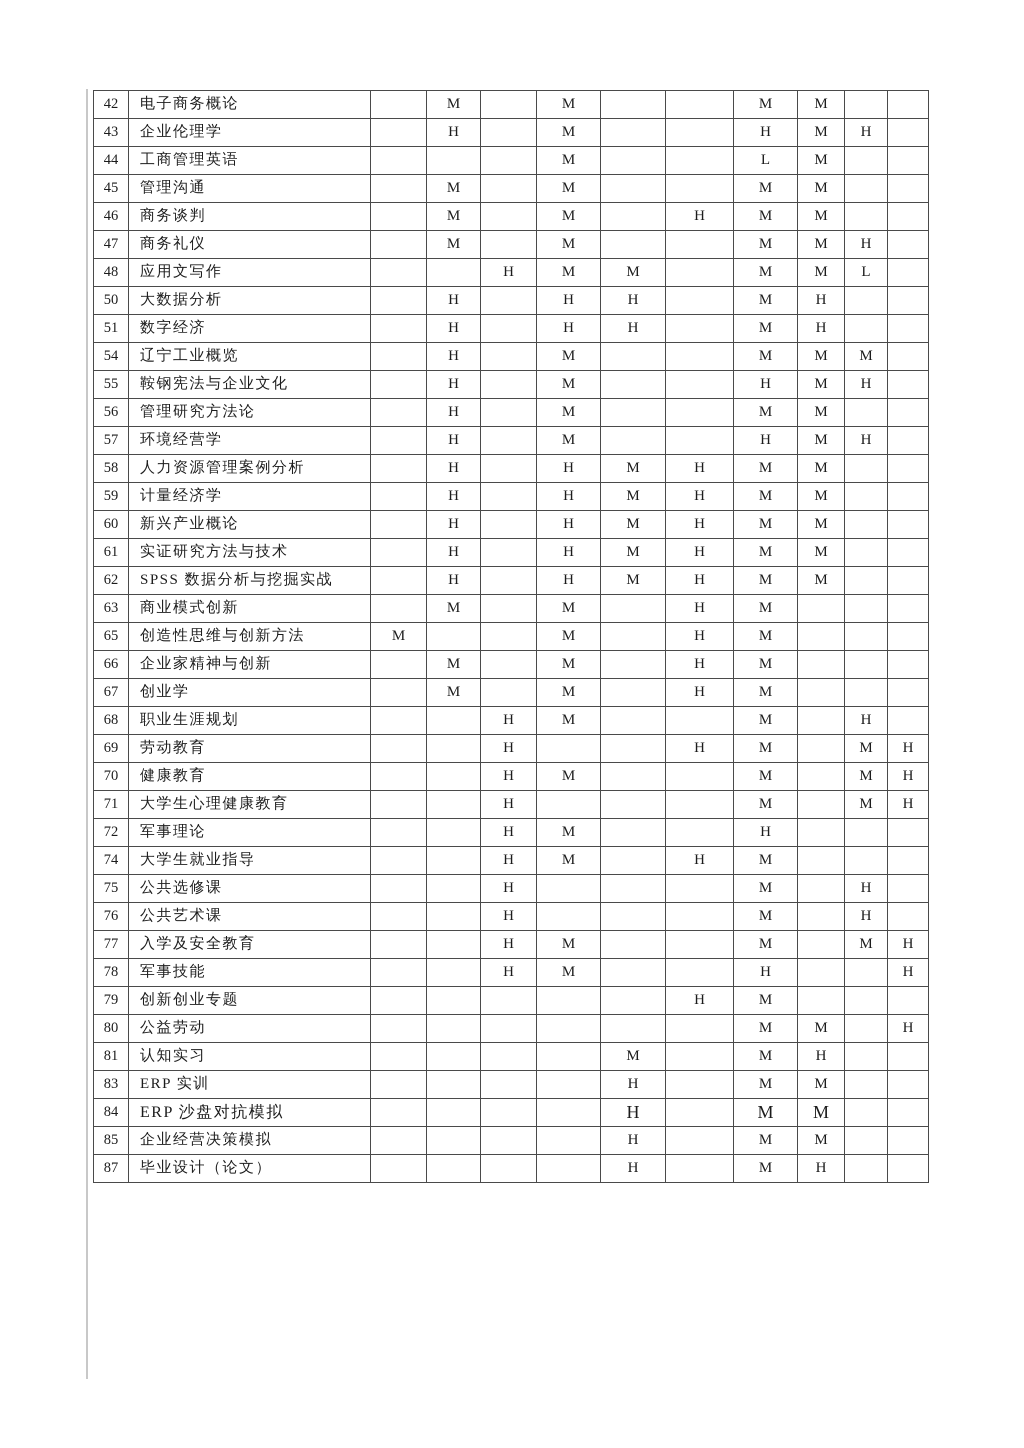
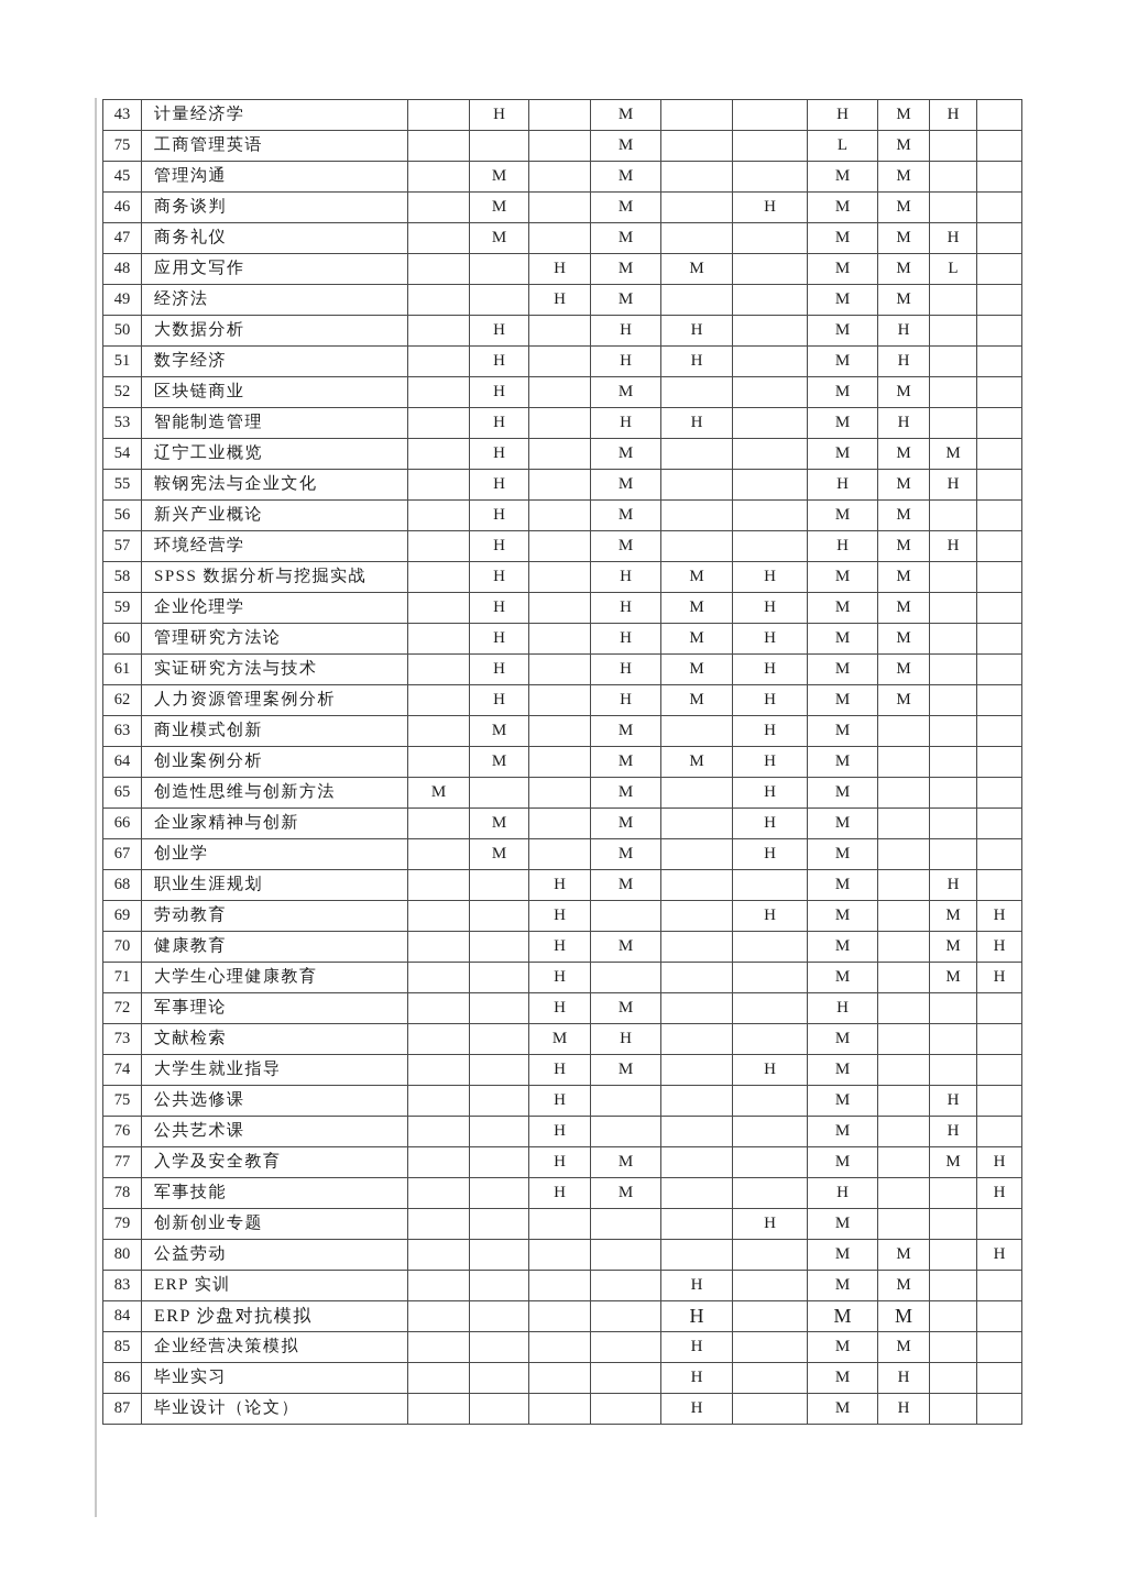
- 42	电子商务概论		M		M			M	M
- 43	企业伦理学		H		M			H	M	H
+ 43	计量经济学		H		M			H	M	H
- 44	工商管理英语				M			L	M
+ 75	工商管理英语				M			L	M
  45	管理沟通		M		M			M	M
  46	商务谈判		M		M		H	M	M
  47	商务礼仪		M		M			M	M	H
  48	应用文写作			H	M	M		M	M	L
+ 49	经济法			H	M			M	M
  50	大数据分析		H		H	H		M	H
  51	数字经济		H		H	H		M	H
+ 52	区块链商业		H		M			M	M
+ 53	智能制造管理		H		H	H		M	H
  54	辽宁工业概览		H		M			M	M	M
  55	鞍钢宪法与企业文化		H		M			H	M	H
- 56	管理研究方法论		H		M			M	M
+ 56	新兴产业概论		H		M			M	M
  57	环境经营学		H		M			H	M	H
- 58	人力资源管理案例分析		H		H	M	H	M	M
+ 58	SPSS 数据分析与挖掘实战		H		H	M	H	M	M
- 59	计量经济学		H		H	M	H	M	M
+ 59	企业伦理学		H		H	M	H	M	M
- 60	新兴产业概论		H		H	M	H	M	M
+ 60	管理研究方法论		H		H	M	H	M	M
  61	实证研究方法与技术		H		H	M	H	M	M
- 62	SPSS 数据分析与挖掘实战		H		H	M	H	M	M
+ 62	人力资源管理案例分析		H		H	M	H	M	M
  63	商业模式创新		M		M		H	M
+ 64	创业案例分析		M		M	M	H	M
  65	创造性思维与创新方法	M			M		H	M
  66	企业家精神与创新		M		M		H	M
  67	创业学		M		M		H	M
  68	职业生涯规划			H	M			M		H
  69	劳动教育			H			H	M		M	H
  70	健康教育			H	M			M		M	H
  71	大学生心理健康教育			H				M		M	H
  72	军事理论			H	M			H
+ 73	文献检索			M	H			M
  74	大学生就业指导			H	M		H	M
  75	公共选修课			H				M		H
  76	公共艺术课			H				M		H
  77	入学及安全教育			H	M			M		M	H
  78	军事技能			H	M			H			H
  79	创新创业专题						H	M
  80	公益劳动							M	M		H
- 81	认知实习					M		M	H
  83	ERP 实训					H		M	M
  84	ERP 沙盘对抗模拟					H		M	M
  85	企业经营决策模拟					H		M	M
+ 86	毕业实习					H		M	H
  87	毕业设计（论文）					H		M	H
